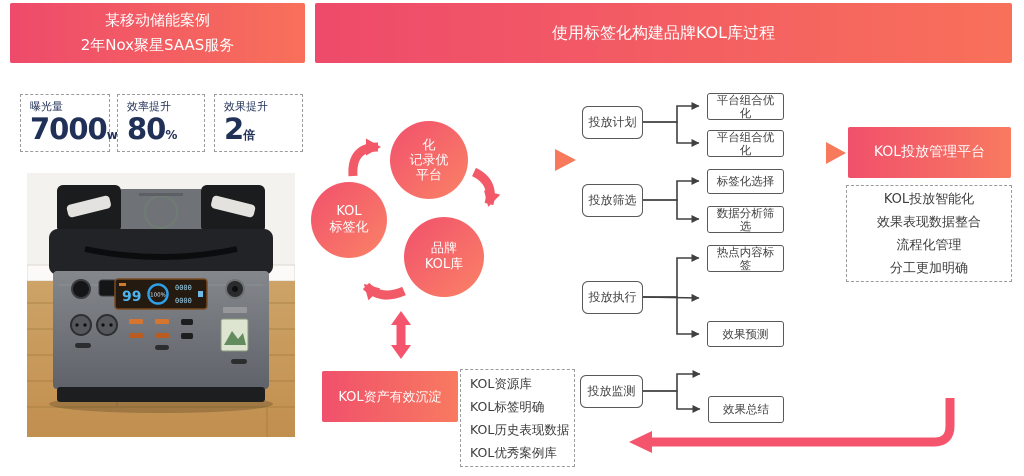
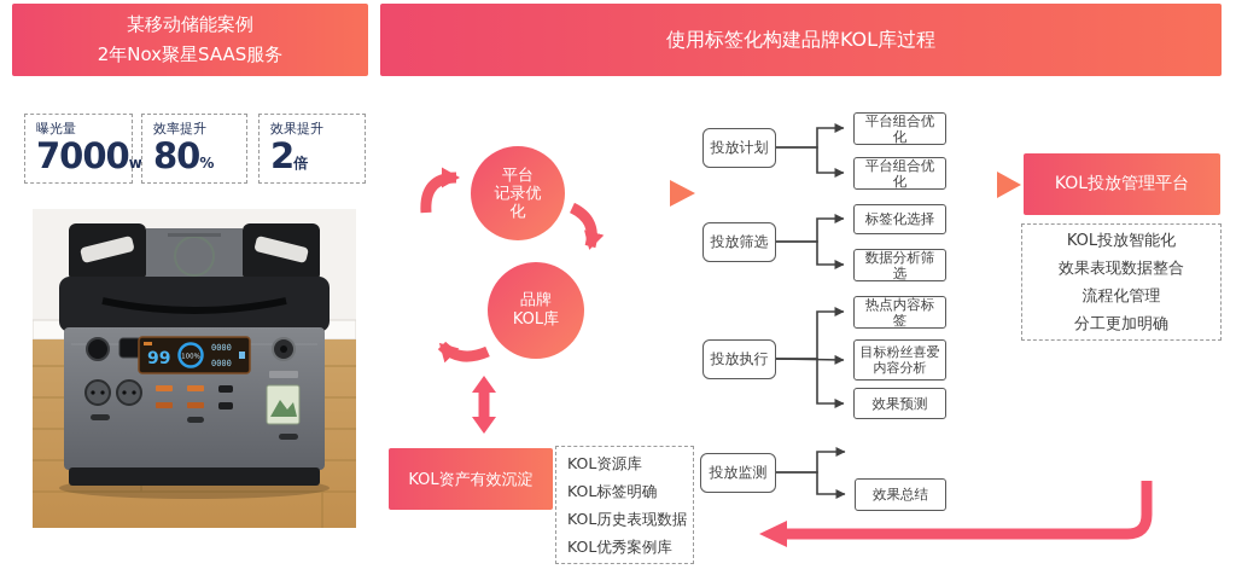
  某移动储能案例
  2年Nox聚星SAAS服务
  曝光量
  7000w
  效率提升
  80%
  效果提升
  2倍
  99
  0000
  0000
  使用标签化构建品牌KOL库过程
- KOL
- 标签化
- 化
+ 平台
  记录优
- 平台
+ 化
  品牌
  KOL库
  投放计划
  投放筛选
  投放执行
  投放监测
  平台组合优化
  平台组合优化
  标签化选择
  数据分析筛选
  热点内容标签
+ 目标粉丝喜爱内容分析
  效果预测
  效果总结
  KOL投放管理平台
  KOL投放智能化
  效果表现数据整合
  流程化管理
  分工更加明确
  KOL资产有效沉淀
  KOL资源库
  KOL标签明确
  KOL历史表现数据
  KOL优秀案例库
